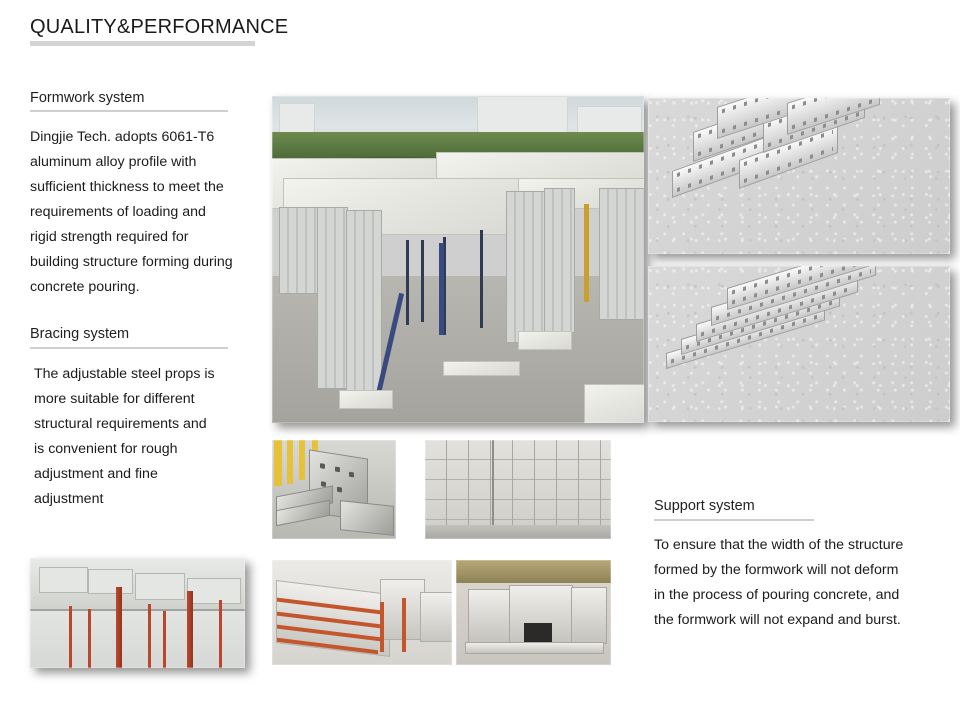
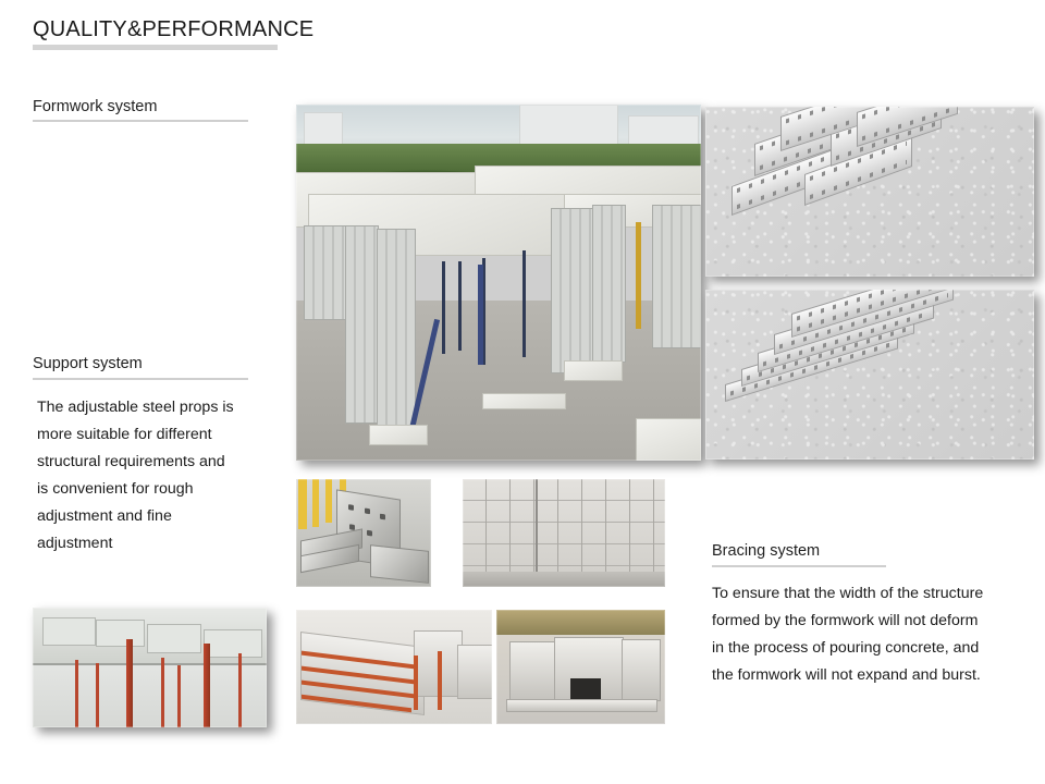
  QUALITY&PERFORMANCE
  Formwork system
- Dingjie Tech. adopts 6061-T6 aluminum alloy profile with sufficient thickness to meet the requirements of loading and rigid strength required for building structure forming during concrete pouring.
- Bracing system
+ Support system
  The adjustable steel props is more suitable for different structural requirements and is convenient for rough adjustment and fine adjustment
- Support system
+ Bracing system
  To ensure that the width of the structure formed by the formwork will not deform in the process of pouring concrete, and the formwork will not expand and burst.
